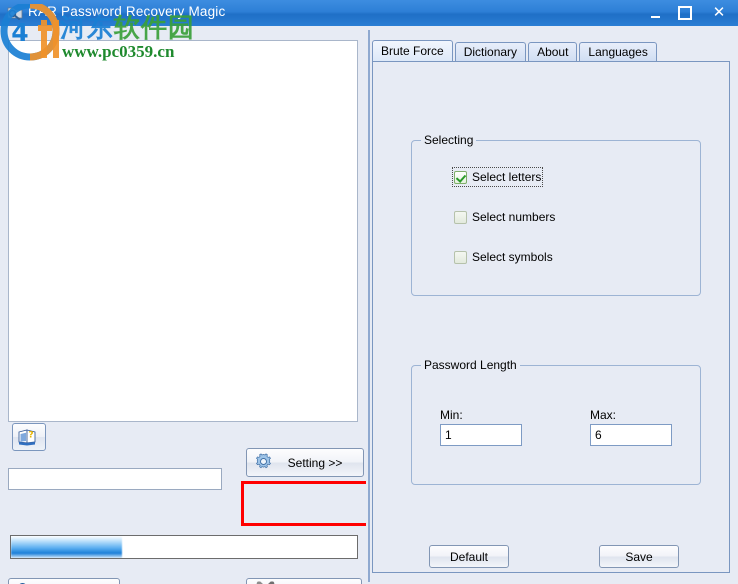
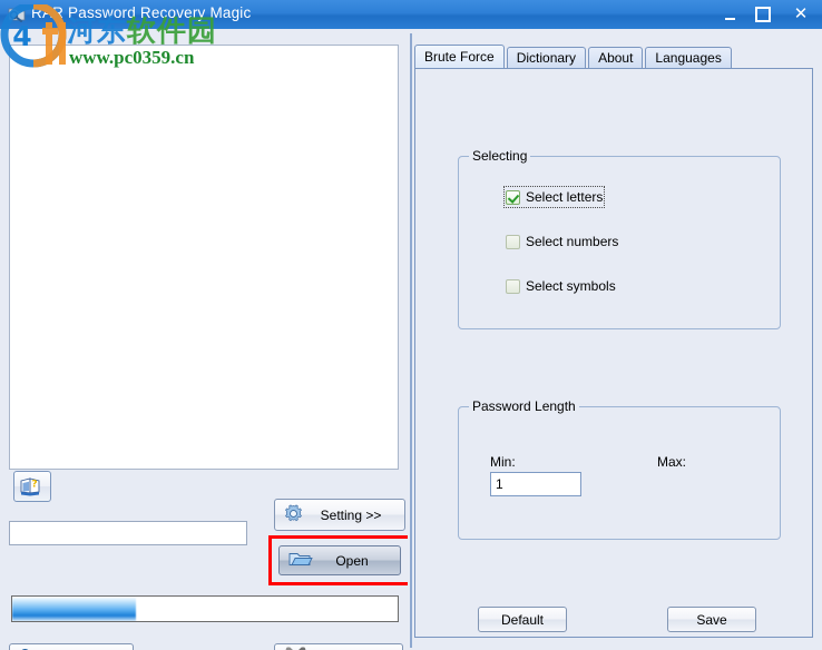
  R Password Recovery Magic
  ✕
  ?
  Setting >>
+ Open
  Brute Force
  Dictionary
  About
  Languages
  Selecting
  Select letters
  Select numbers
  Select symbols
  Password Length
  Min:
  1
  Max:
- 6
  Default
  Save
  4
  河东软件园
  www.pc0359.cn
